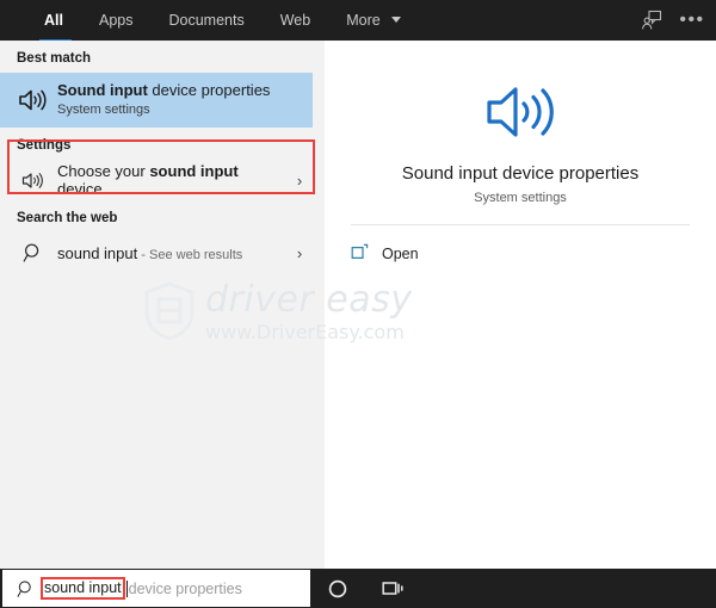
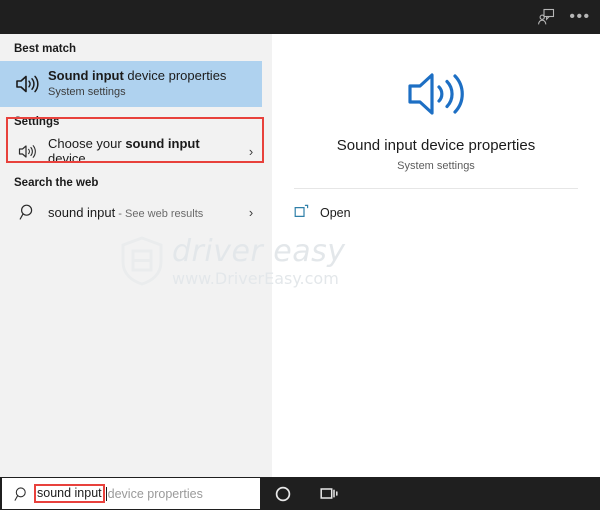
- All
- Apps
- Documents
- Web
- More
  •••
  Best match
  Sound input device properties
  System settings
  Settings
  Choose your sound input device
  ›
  Search the web
  sound input - See web results
  ›
  Sound input device properties
  System settings
  Open
  driver easy
  www.DriverEasy.com
  sound input
  device properties
